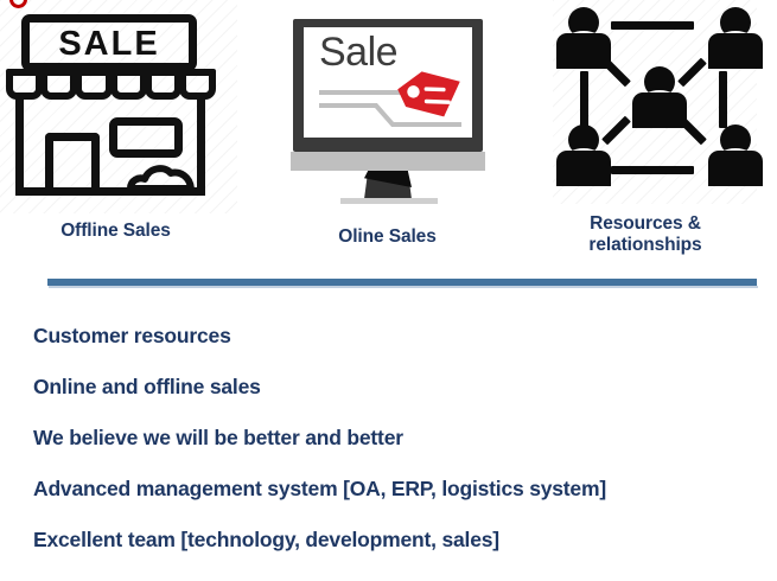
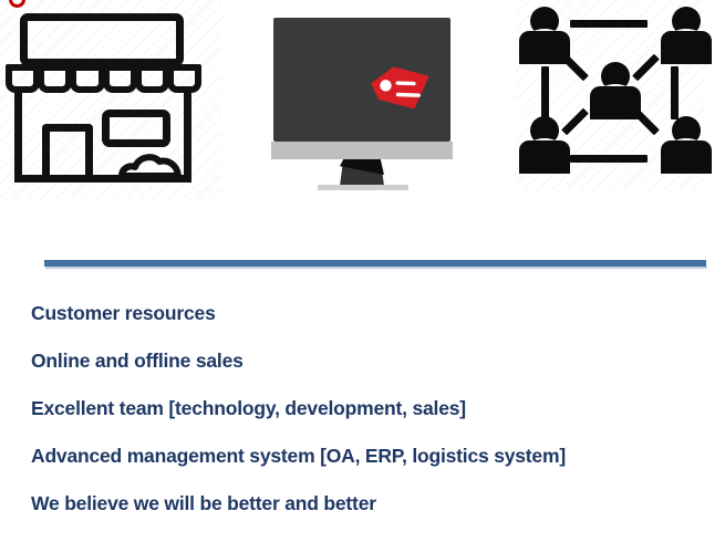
- SALE
- Offline Sales
- Oline Sales
- Sale
- Resources &
- relationships
  Customer resources
  Online and offline sales
- We believe we will be better and better
+ Excellent team [technology, development, sales]
  Advanced management system [OA, ERP, logistics system]
- Excellent team [technology, development, sales]
+ We believe we will be better and better
